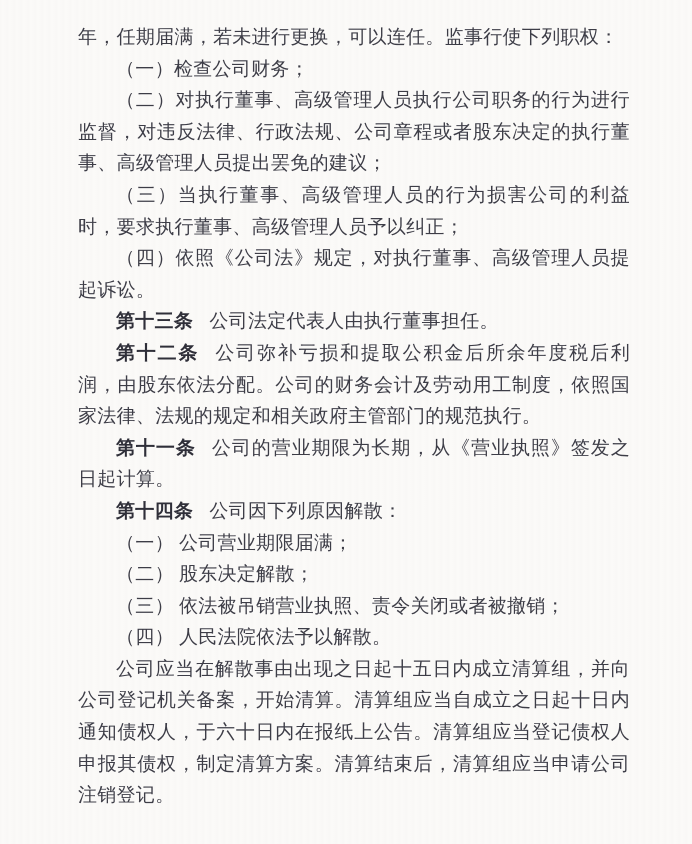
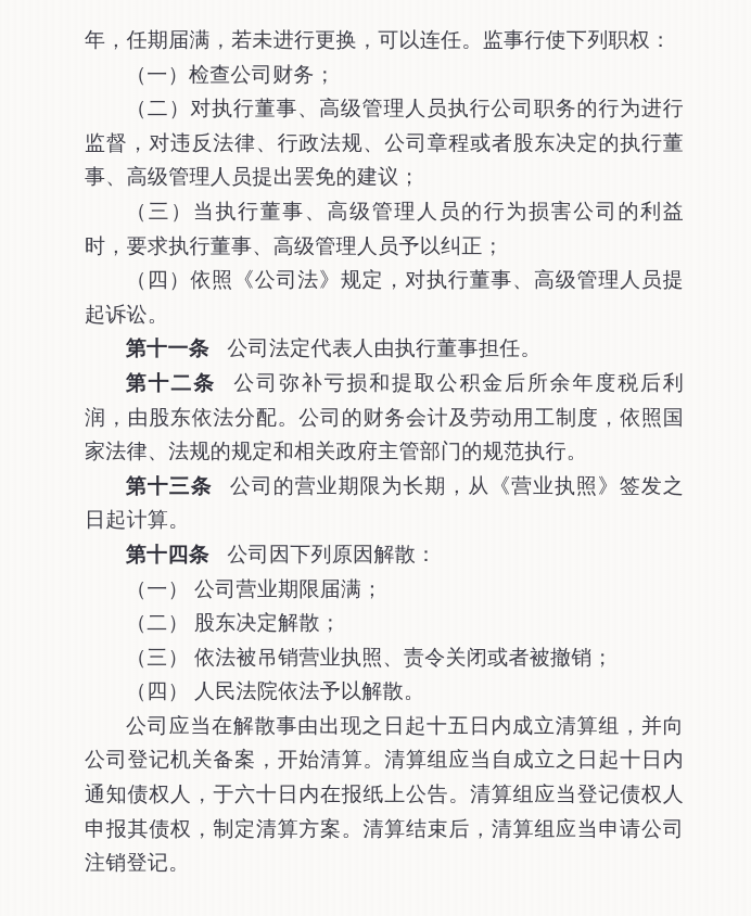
  年，任期届满，若未进行更换，可以连任。监事行使下列职权：
  （一）检查公司财务；
  （二）对执行董事、高级管理人员执行公司职务的行为进行监督，对违反法律、行政法规、公司章程或者股东决定的执行董事、高级管理人员提出罢免的建议；
  （三）当执行董事、高级管理人员的行为损害公司的利益时，要求执行董事、高级管理人员予以纠正；
  （四）依照《公司法》规定，对执行董事、高级管理人员提起诉讼。
- 第十三条 公司法定代表人由执行董事担任。
+ 第十一条 公司法定代表人由执行董事担任。
  第十二条 公司弥补亏损和提取公积金后所余年度税后利润，由股东依法分配。公司的财务会计及劳动用工制度，依照国家法律、法规的规定和相关政府主管部门的规范执行。
- 第十一条 公司的营业期限为长期，从《营业执照》签发之日起计算。
+ 第十三条 公司的营业期限为长期，从《营业执照》签发之日起计算。
  第十四条 公司因下列原因解散：
  （一） 公司营业期限届满；
  （二） 股东决定解散；
  （三） 依法被吊销营业执照、责令关闭或者被撤销；
  （四） 人民法院依法予以解散。
  公司应当在解散事由出现之日起十五日内成立清算组，并向公司登记机关备案，开始清算。清算组应当自成立之日起十日内通知债权人，于六十日内在报纸上公告。清算组应当登记债权人申报其债权，制定清算方案。清算结束后，清算组应当申请公司注销登记。
